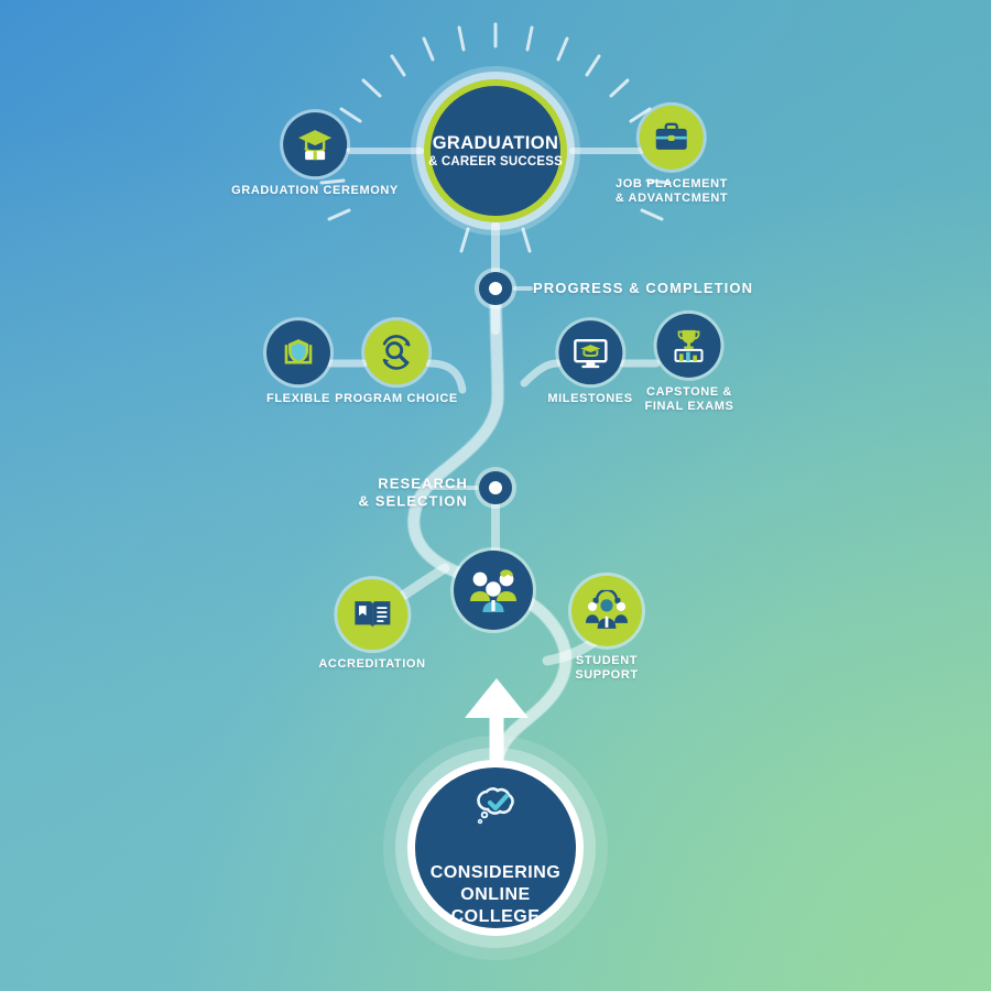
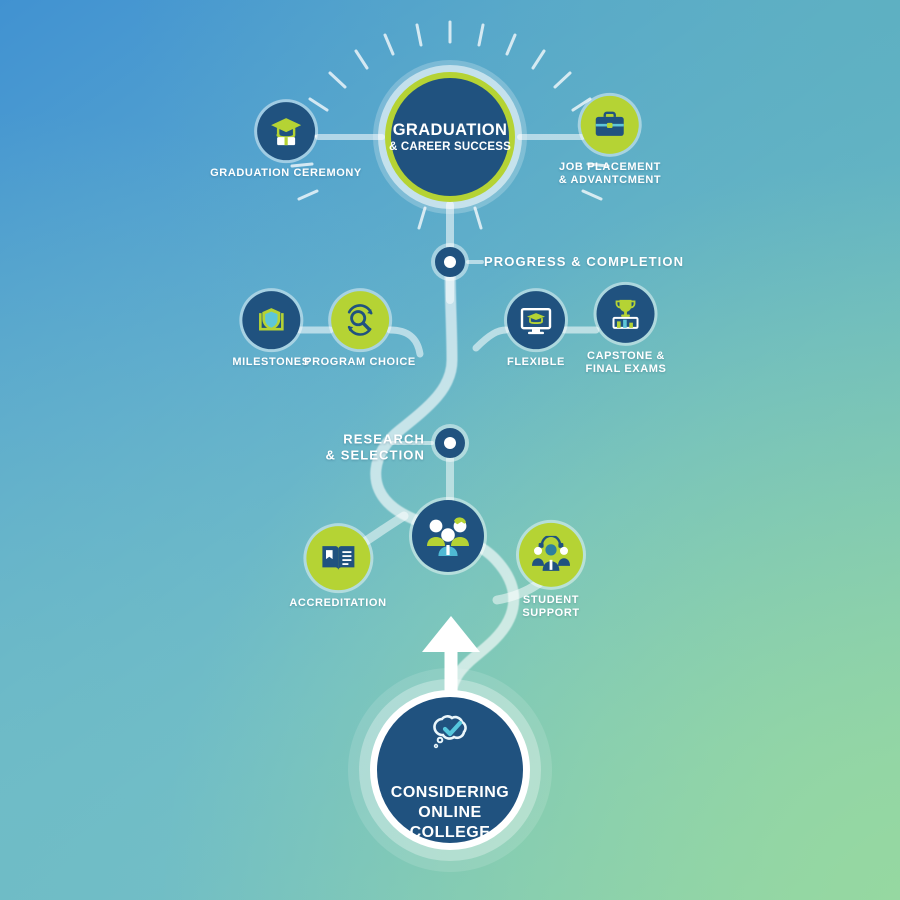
  GRADUATION
  & CAREER SUCCESS
  GRADUATION CEREMONY
  JOB PLACEMENT
  & ADVANTCMENT
  PROGRESS & COMPLETION
  RESEARCH
  & SELECTION
- FLEXIBLE
+ MILESTONES
  PROGRAM CHOICE
- MILESTONES
+ FLEXIBLE
  CAPSTONE &
  FINAL EXAMS
  ACCREDITATION
  STUDENT
  SUPPORT
  CONSIDERING
  ONLINE
  COLLEGE
